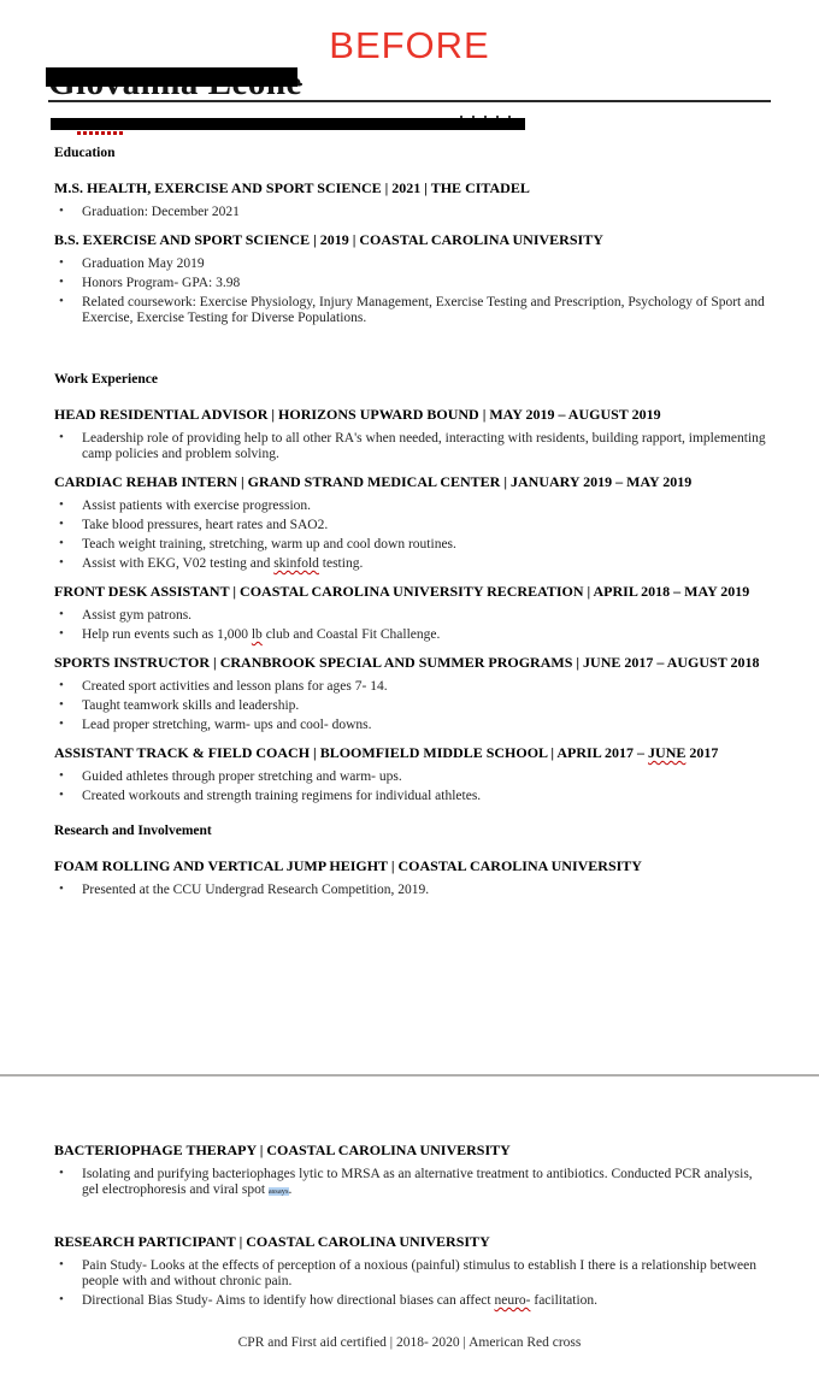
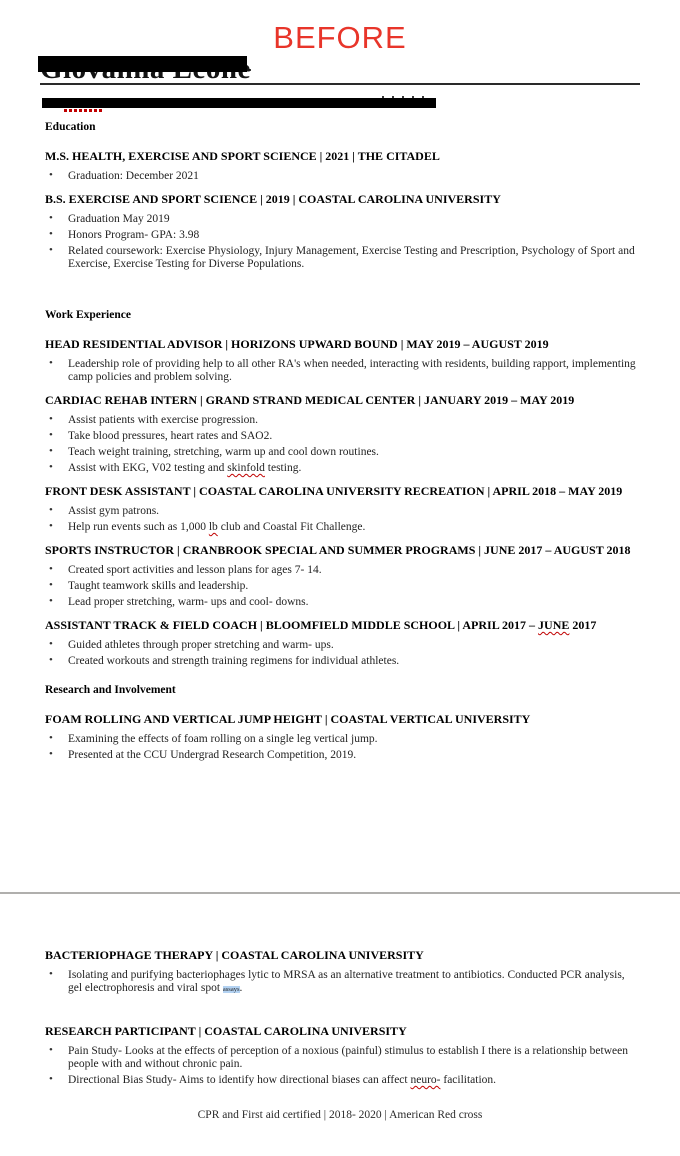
  BEFORE
  Education
  M.S. HEALTH, EXERCISE AND SPORT SCIENCE | 2021 | THE CITADEL
  Graduation: December 2021
  B.S. EXERCISE AND SPORT SCIENCE | 2019 | COASTAL CAROLINA UNIVERSITY
  Graduation May 2019
  Honors Program- GPA: 3.98
  Related coursework: Exercise Physiology, Injury Management, Exercise Testing and Prescription, Psychology of Sport and Exercise, Exercise Testing for Diverse Populations.
  Work Experience
  HEAD RESIDENTIAL ADVISOR | HORIZONS UPWARD BOUND | MAY 2019 – AUGUST 2019
  Leadership role of providing help to all other RA's when needed, interacting with residents, building rapport, implementing camp policies and problem solving.
  CARDIAC REHAB INTERN | GRAND STRAND MEDICAL CENTER | JANUARY 2019 – MAY 2019
  Assist patients with exercise progression.
  Take blood pressures, heart rates and SAO2.
  Teach weight training, stretching, warm up and cool down routines.
  Assist with EKG, V02 testing and skinfold testing.
  FRONT DESK ASSISTANT | COASTAL CAROLINA UNIVERSITY RECREATION | APRIL 2018 – MAY 2019
  Assist gym patrons.
  Help run events such as 1,000 lb club and Coastal Fit Challenge.
  SPORTS INSTRUCTOR | CRANBROOK SPECIAL AND SUMMER PROGRAMS | JUNE 2017 – AUGUST 2018
  Created sport activities and lesson plans for ages 7- 14.
  Taught teamwork skills and leadership.
  Lead proper stretching, warm- ups and cool- downs.
  ASSISTANT TRACK & FIELD COACH | BLOOMFIELD MIDDLE SCHOOL | APRIL 2017 – JUNE 2017
  Guided athletes through proper stretching and warm- ups.
  Created workouts and strength training regimens for individual athletes.
  Research and Involvement
- FOAM ROLLING AND VERTICAL JUMP HEIGHT | COASTAL CAROLINA UNIVERSITY
+ FOAM ROLLING AND VERTICAL JUMP HEIGHT | COASTAL VERTICAL UNIVERSITY
+ Examining the effects of foam rolling on a single leg vertical jump.
  Presented at the CCU Undergrad Research Competition, 2019.
  BACTERIOPHAGE THERAPY | COASTAL CAROLINA UNIVERSITY
  Isolating and purifying bacteriophages lytic to MRSA as an alternative treatment to antibiotics. Conducted PCR analysis, gel electrophoresis and viral spot .
  RESEARCH PARTICIPANT | COASTAL CAROLINA UNIVERSITY
  Pain Study- Looks at the effects of perception of a noxious (painful) stimulus to establish I there is a relationship between people with and without chronic pain.
  Directional Bias Study- Aims to identify how directional biases can affect neuro- facilitation.
  CPR and First aid certified | 2018- 2020 | American Red cross
